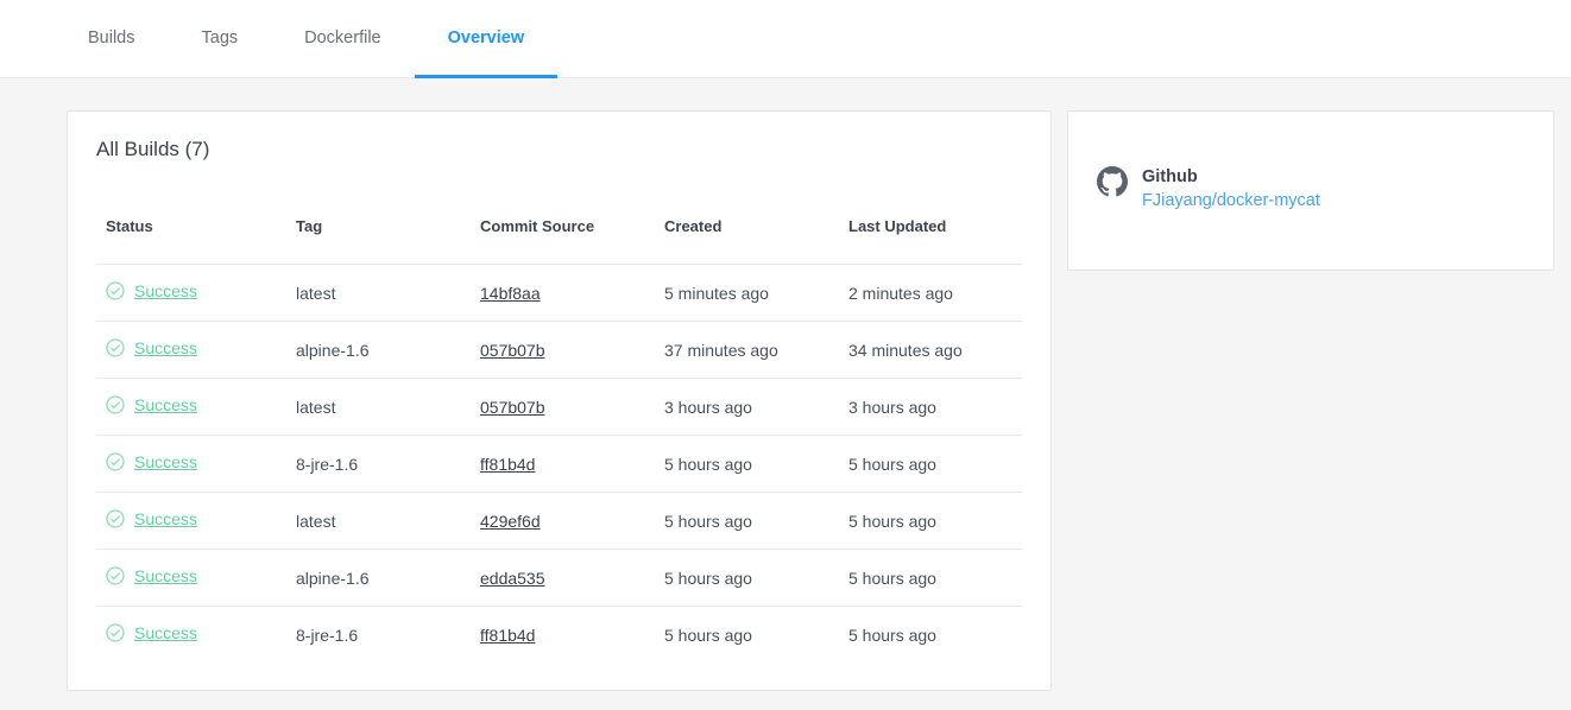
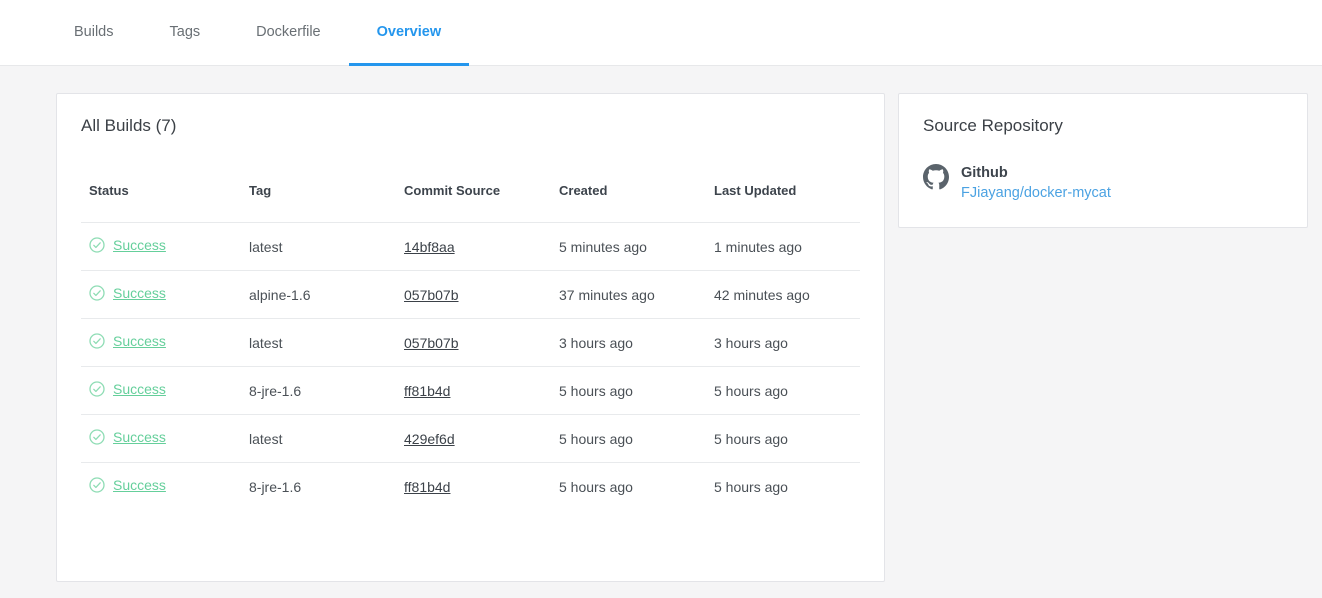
  Builds
  Tags
  Dockerfile
  Overview
  All Builds (7)
  Status	Tag	Commit Source	Created	Last Updated
- Success	latest	14bf8aa	5 minutes ago	2 minutes ago
+ Success	latest	14bf8aa	5 minutes ago	1 minutes ago
- Success	alpine-1.6	057b07b	37 minutes ago	34 minutes ago
+ Success	alpine-1.6	057b07b	37 minutes ago	42 minutes ago
  Success	latest	057b07b	3 hours ago	3 hours ago
  Success	8-jre-1.6	ff81b4d	5 hours ago	5 hours ago
  Success	latest	429ef6d	5 hours ago	5 hours ago
- Success	alpine-1.6	edda535	5 hours ago	5 hours ago
  Success	8-jre-1.6	ff81b4d	5 hours ago	5 hours ago
+ Source Repository
  Github
  FJiayang/docker-mycat
